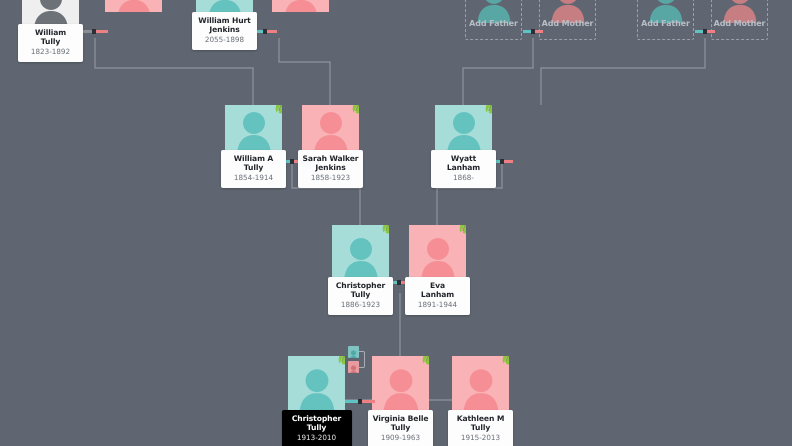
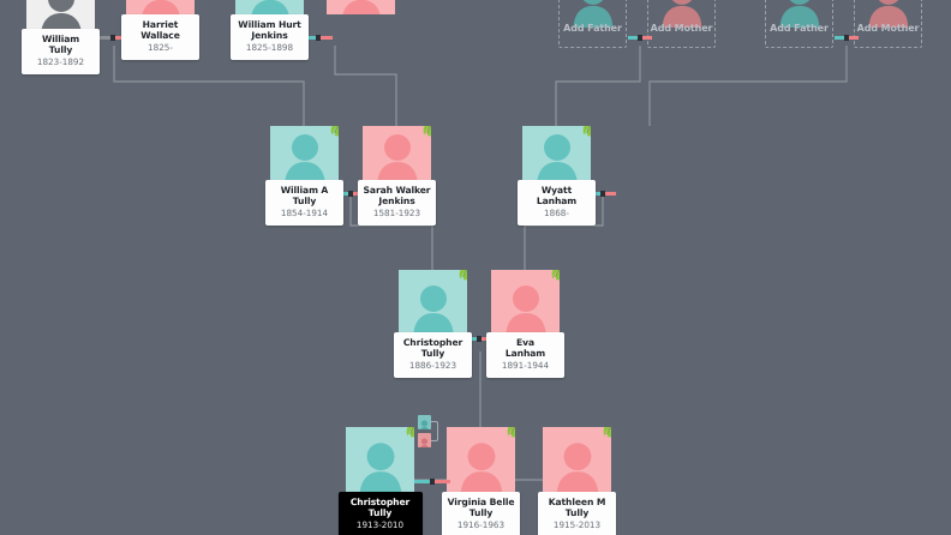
  William
  Tully
  1823-1892
+ Harriet
+ Wallace
+ 1825-
  William Hurt
  Jenkins
- 2055-1898
+ 1825-1898
  Add Father
  Add Mother
  Add Father
  Add Mother
  William A
  Tully
  1854-1914
  Sarah Walker
  Jenkins
- 1858-1923
+ 1581-1923
  Wyatt
  Lanham
  1868-
  Christopher
  Tully
  1886-1923
  Eva
  Lanham
  1891-1944
  Christopher
  Tully
  1913-2010
  Virginia Belle
  Tully
- 1909-1963
+ 1916-1963
  Kathleen M
  Tully
  1915-2013
